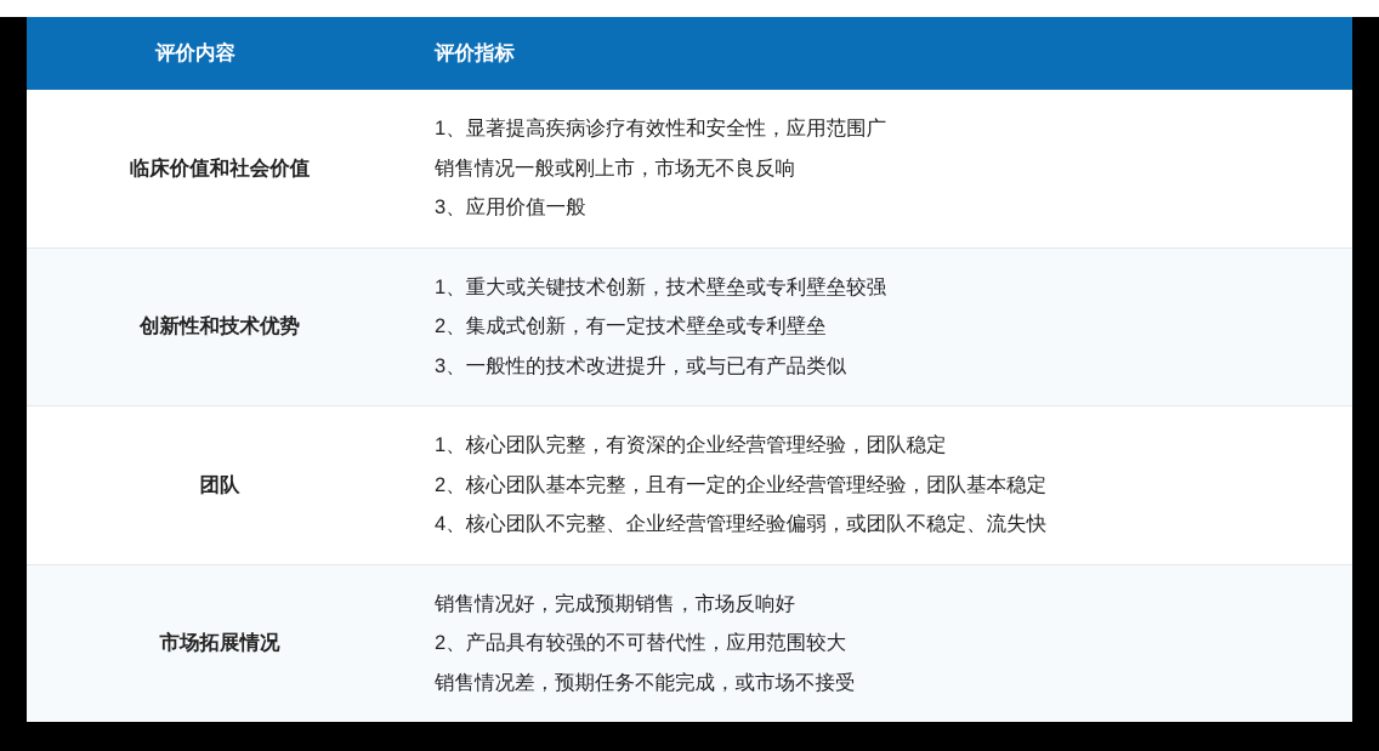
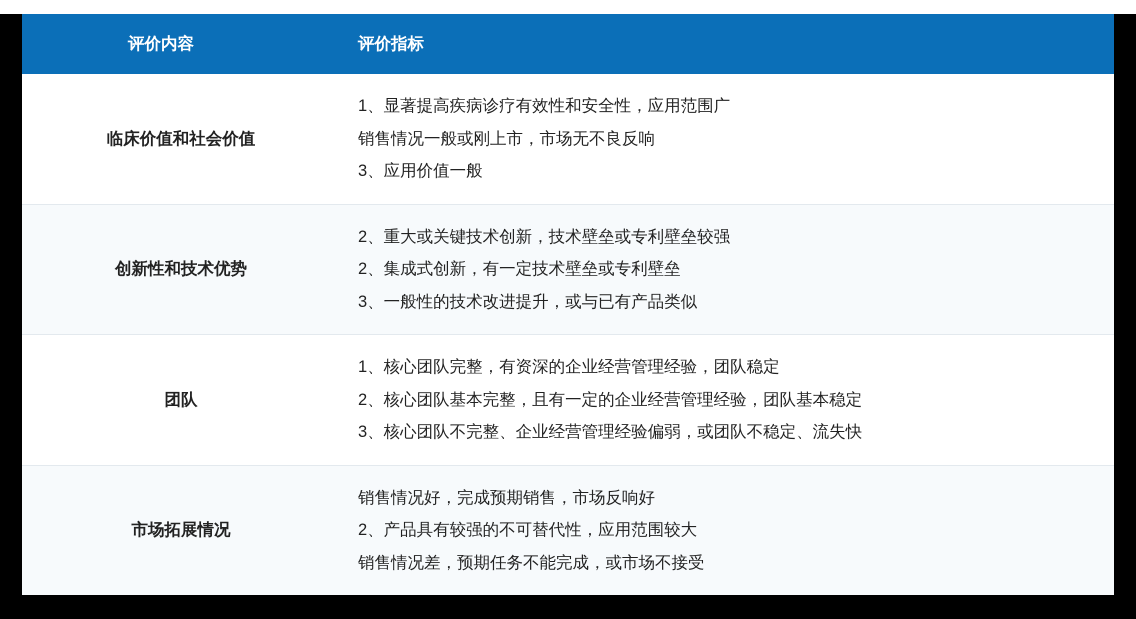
  评价内容	评价指标
  临床价值和社会价值	1、显著提高疾病诊疗有效性和安全性，应用范围广 销售情况一般或刚上市，市场无不良反响 3、应用价值一般
- 创新性和技术优势	1、重大或关键技术创新，技术壁垒或专利壁垒较强 2、集成式创新，有一定技术壁垒或专利壁垒 3、一般性的技术改进提升，或与已有产品类似
+ 创新性和技术优势	2、重大或关键技术创新，技术壁垒或专利壁垒较强 2、集成式创新，有一定技术壁垒或专利壁垒 3、一般性的技术改进提升，或与已有产品类似
- 团队	1、核心团队完整，有资深的企业经营管理经验，团队稳定 2、核心团队基本完整，且有一定的企业经营管理经验，团队基本稳定 4、核心团队不完整、企业经营管理经验偏弱，或团队不稳定、流失快
+ 团队	1、核心团队完整，有资深的企业经营管理经验，团队稳定 2、核心团队基本完整，且有一定的企业经营管理经验，团队基本稳定 3、核心团队不完整、企业经营管理经验偏弱，或团队不稳定、流失快
  市场拓展情况	销售情况好，完成预期销售，市场反响好 2、产品具有较强的不可替代性，应用范围较大 销售情况差，预期任务不能完成，或市场不接受
